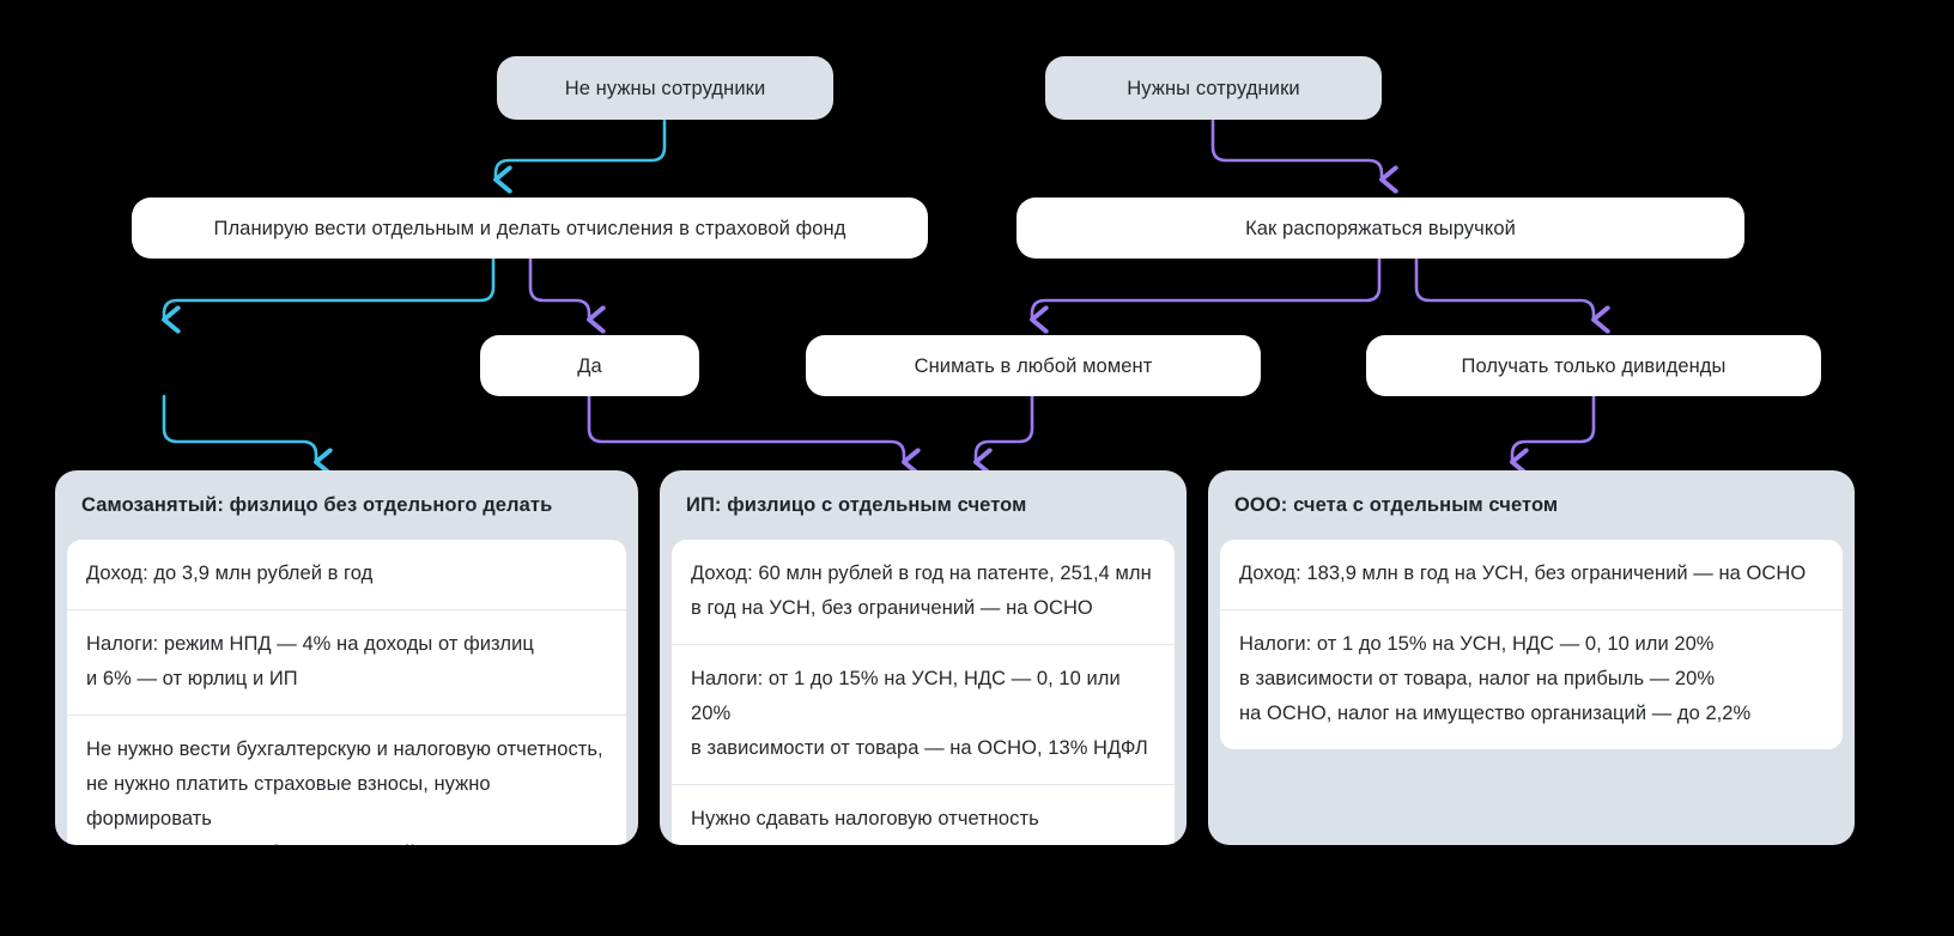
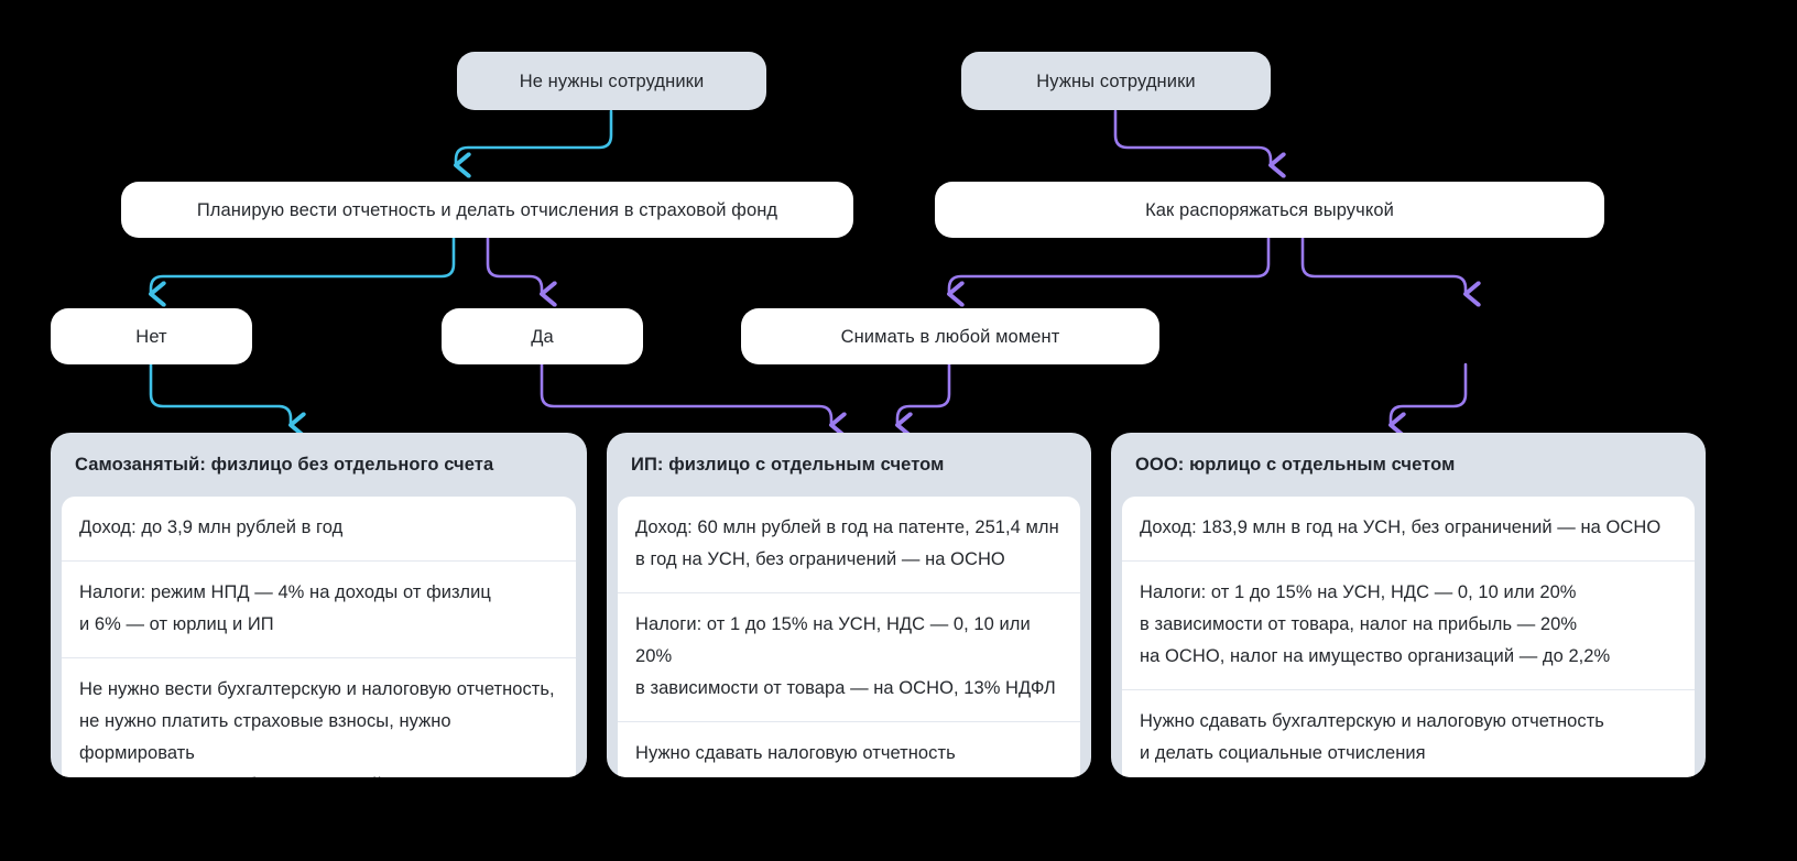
  Не нужны сотрудники
  Нужны сотрудники
- Планирую вести отдельным и делать отчисления в страховой фонд
+ Планирую вести отчетность и делать отчисления в страховой фонд
  Как распоряжаться выручкой
+ Нет
  Да
  Снимать в любой момент
- Получать только дивиденды
- Самозанятый: физлицо без отдельного делать
+ Самозанятый: физлицо без отдельного счета
  Доход: до 3,9 млн рублей в год
  Налоги: режим НПД — 4% на доходы от физлиц
  и 6% — от юрлиц и ИП
  Не нужно вести бухгалтерскую и налоговую отчетность,
  не нужно платить страховые взносы, нужно формировать
  ИП: физлицо с отдельным счетом
  Доход: 60 млн рублей в год на патенте, 251,4 млн
  в год на УСН, без ограничений — на ОСНО
  Налоги: от 1 до 15% на УСН, НДС — 0, 10 или 20%
  в зависимости от товара — на ОСНО, 13% НДФЛ
  Нужно сдавать налоговую отчетность
- ООО: счета с отдельным счетом
+ ООО: юрлицо с отдельным счетом
  Доход: 183,9 млн в год на УСН, без ограничений — на ОСНО
  Налоги: от 1 до 15% на УСН, НДС — 0, 10 или 20%
  в зависимости от товара, налог на прибыль — 20%
  на ОСНО, налог на имущество организаций — до 2,2%
+ Нужно сдавать бухгалтерскую и налоговую отчетность
+ и делать социальные отчисления
